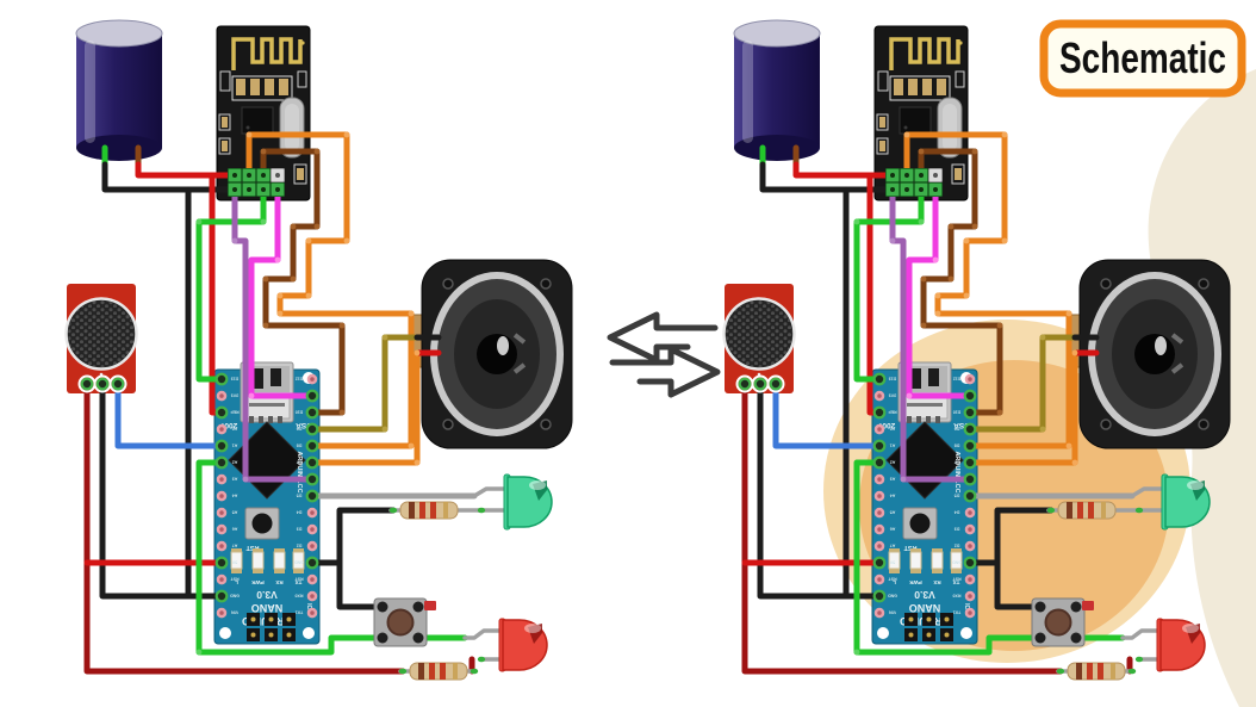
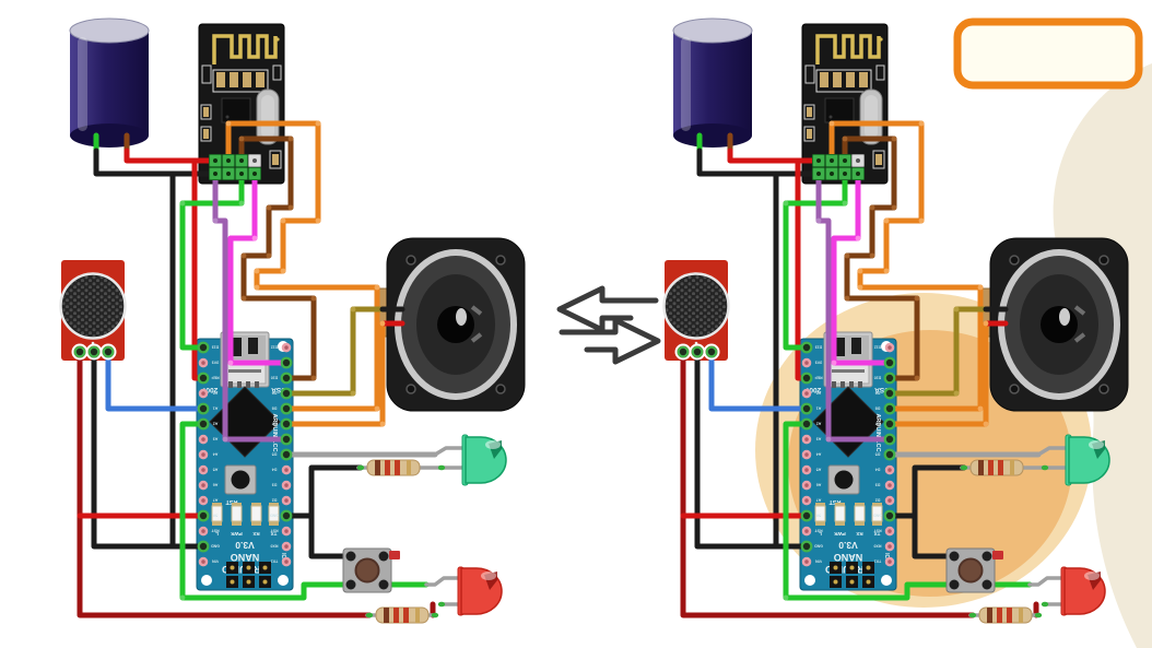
- Schematic
